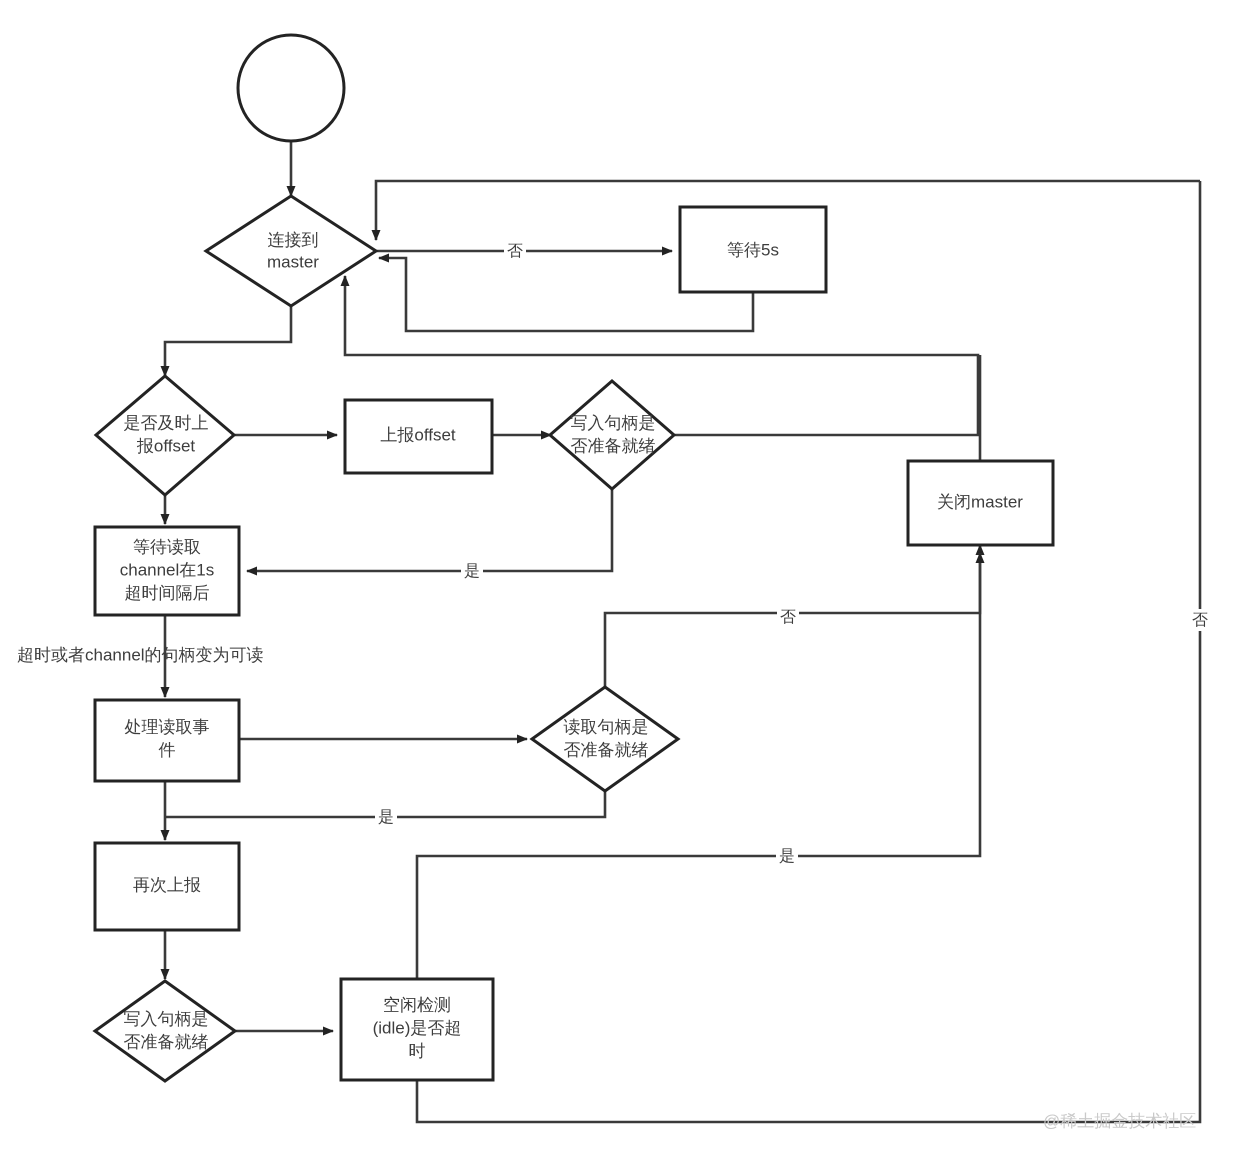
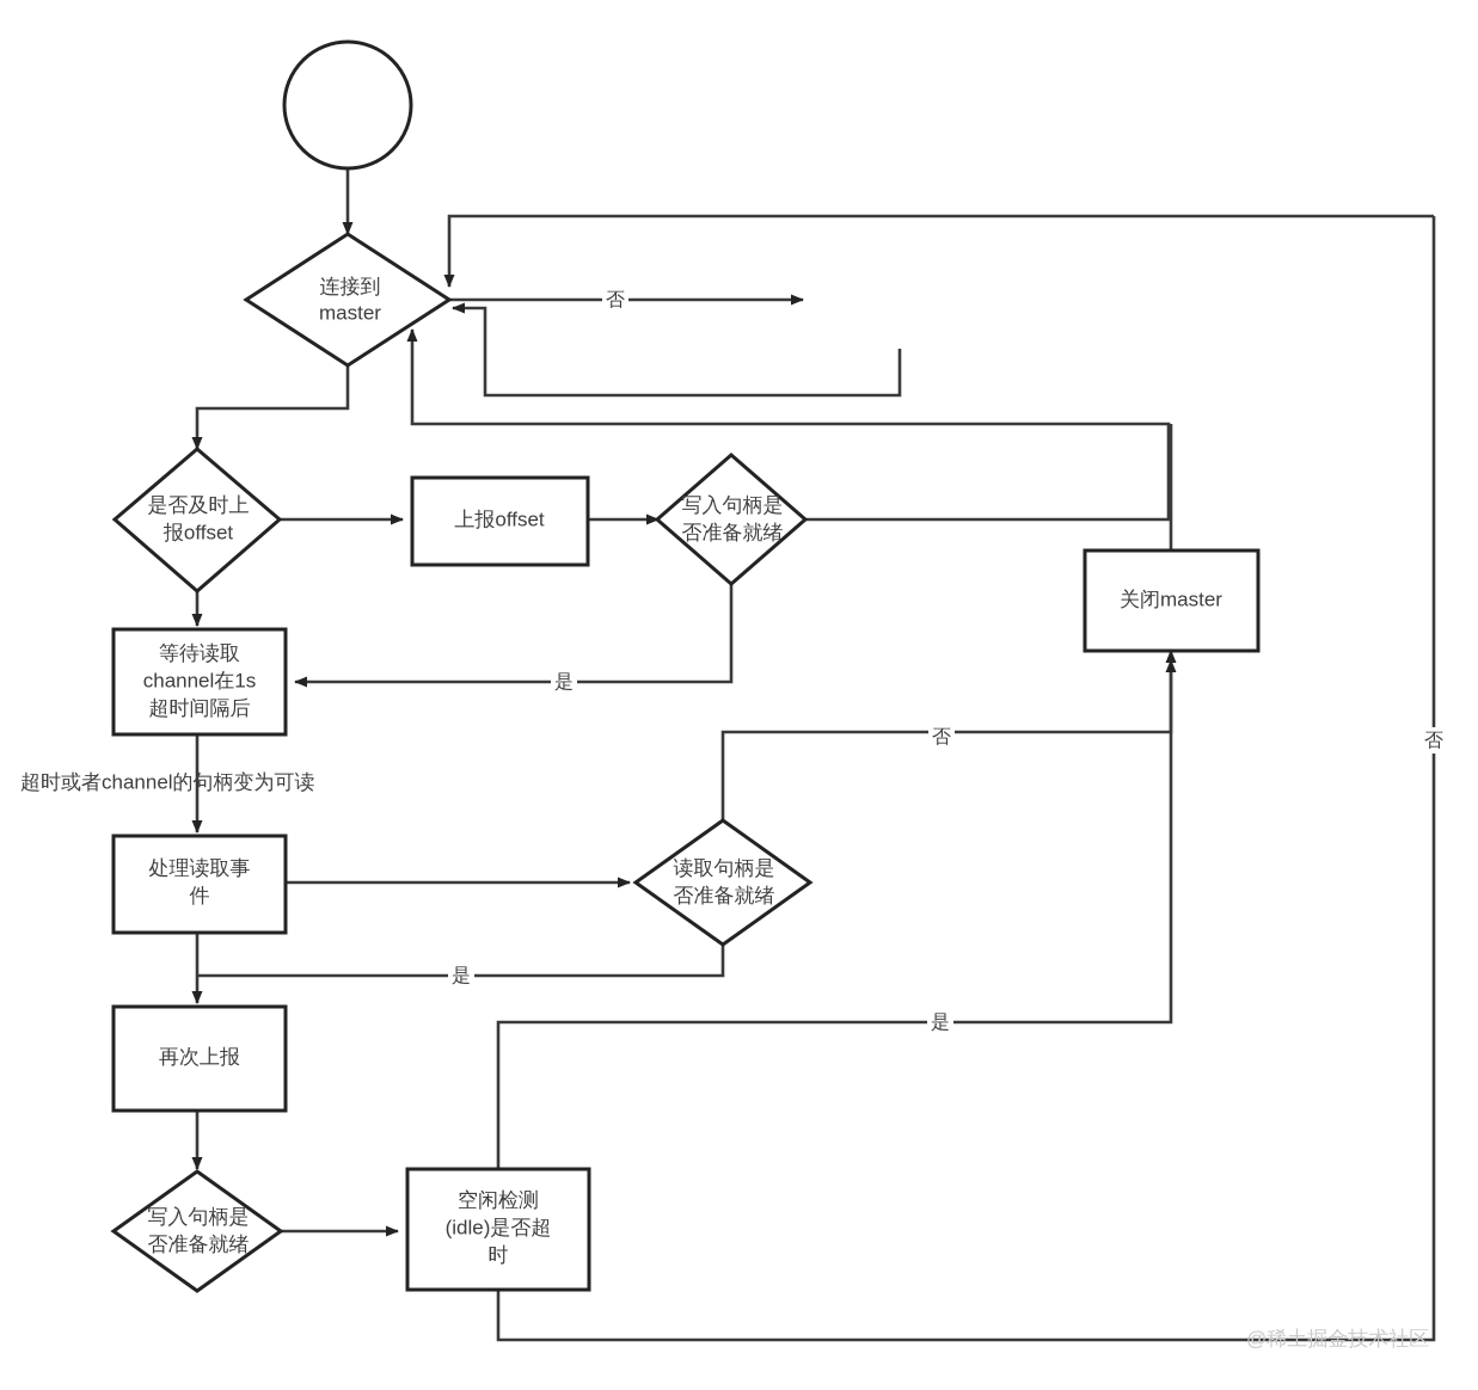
  连接到
  master
- 等待5s
  是否及时上
  报offset
  上报offset
  写入句柄是
  否准备就绪
  关闭master
  等待读取
  channel在1s
  超时间隔后
  超时或者channel的句柄变为可读
  处理读取事
  件
  读取句柄是
  否准备就绪
  再次上报
  写入句柄是
  否准备就绪
  空闲检测
  (idle)是否超
  时
  否
  是
  否
  是
  是
  否
  @稀土掘金技术社区
